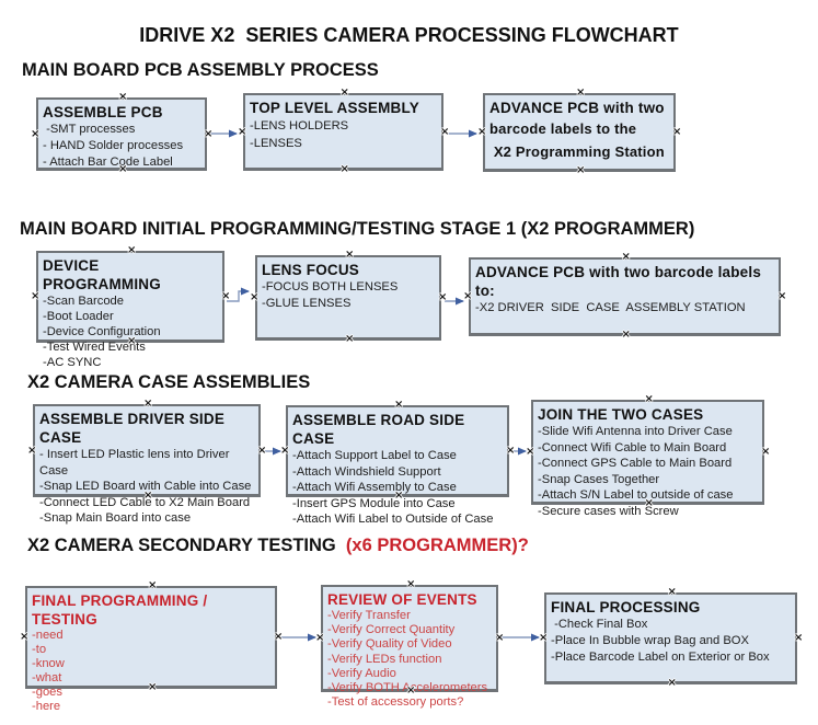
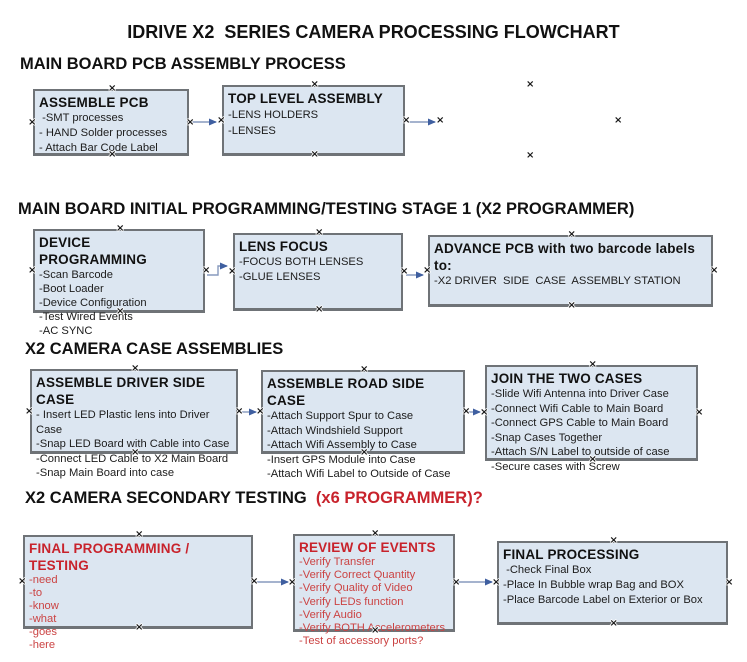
  IDRIVE X2 SERIES CAMERA PROCESSING FLOWCHART
  MAIN BOARD PCB ASSEMBLY PROCESS
  ASSEMBLE PCB
  -SMT processes
  - HAND Solder processes
  - Attach Bar Code Label
  ×
  ×
  ×
  ×
  TOP LEVEL ASSEMBLY
  -LENS HOLDERS
  -LENSES
  ×
  ×
  ×
  ×
- ADVANCE PCB with two
- barcode labels to the
- X2 Programming Station
  ×
  ×
  ×
  ×
  MAIN BOARD INITIAL PROGRAMMING/TESTING STAGE 1 (X2 PROGRAMMER)
  DEVICE PROGRAMMING
  -Scan Barcode
  -Boot Loader
  -Device Configuration
  -Test Wired Events
  -AC SYNC
  ×
  ×
  ×
  ×
  LENS FOCUS
  -FOCUS BOTH LENSES
  -GLUE LENSES
  ×
  ×
  ×
  ×
  ADVANCE PCB with two barcode labels to:
  -X2 DRIVER SIDE CASE ASSEMBLY STATION
  ×
  ×
  ×
  ×
  X2 CAMERA CASE ASSEMBLIES
  ASSEMBLE DRIVER SIDE CASE
  - Insert LED Plastic lens into Driver Case
  -Snap LED Board with Cable into Case
  -Connect LED Cable to X2 Main Board
  -Snap Main Board into case
  ×
  ×
  ×
  ×
  ASSEMBLE ROAD SIDE CASE
- -Attach Support Label to Case
+ -Attach Support Spur to Case
  -Attach Windshield Support
  -Attach Wifi Assembly to Case
  -Insert GPS Module into Case
  -Attach Wifi Label to Outside of Case
  ×
  ×
  ×
  ×
  JOIN THE TWO CASES
  -Slide Wifi Antenna into Driver Case
  -Connect Wifi Cable to Main Board
  -Connect GPS Cable to Main Board
  -Snap Cases Together
  -Attach S/N Label to outside of case
  -Secure cases with Screw
  ×
  ×
  ×
  ×
  X2 CAMERA SECONDARY TESTING (x6 PROGRAMMER)?
  FINAL PROGRAMMING / TESTING
  -need
  -to
  -know
  -what
  -goes
  -here
  ×
  ×
  ×
  ×
  REVIEW OF EVENTS
  -Verify Transfer
  -Verify Correct Quantity
  -Verify Quality of Video
  -Verify LEDs function
  -Verify Audio
  -Verify BOTH Accelerometers
  -Test of accessory ports?
  ×
  ×
  ×
  ×
  FINAL PROCESSING
  -Check Final Box
  -Place In Bubble wrap Bag and BOX
  -Place Barcode Label on Exterior or Box
  ×
  ×
  ×
  ×
